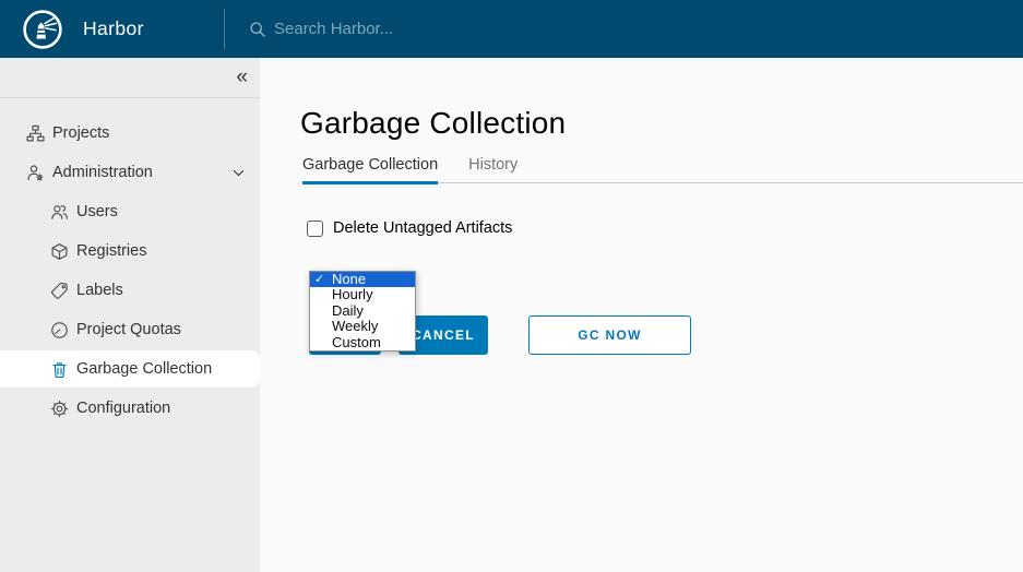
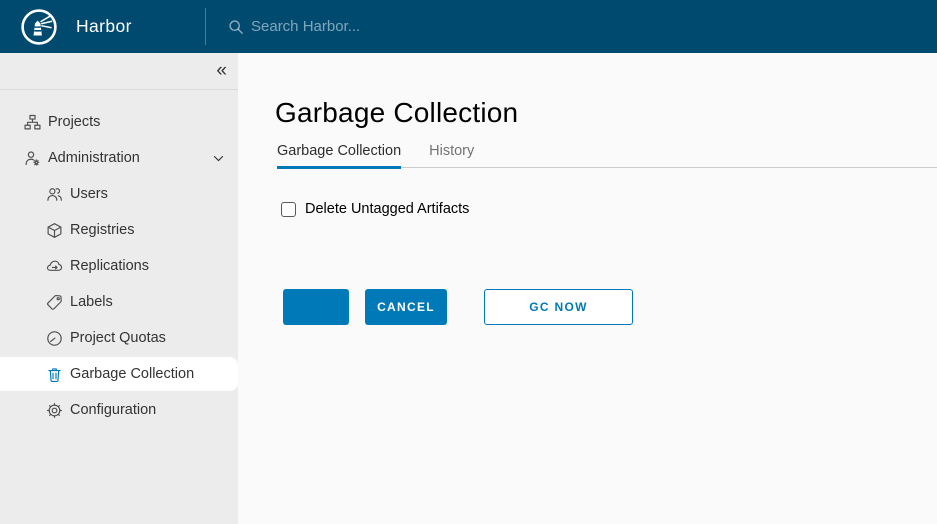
  Harbor
  Search Harbor...
  «
  Projects
  Administration
  Users
  Registries
+ Replications
  Labels
  Project Quotas
  Garbage Collection
  Configuration
  Garbage Collection
  Garbage Collection
  History
  Delete Untagged Artifacts
  CANCEL
  GC NOW
- ✓
- None
- Hourly
- Daily
- Weekly
- Custom
